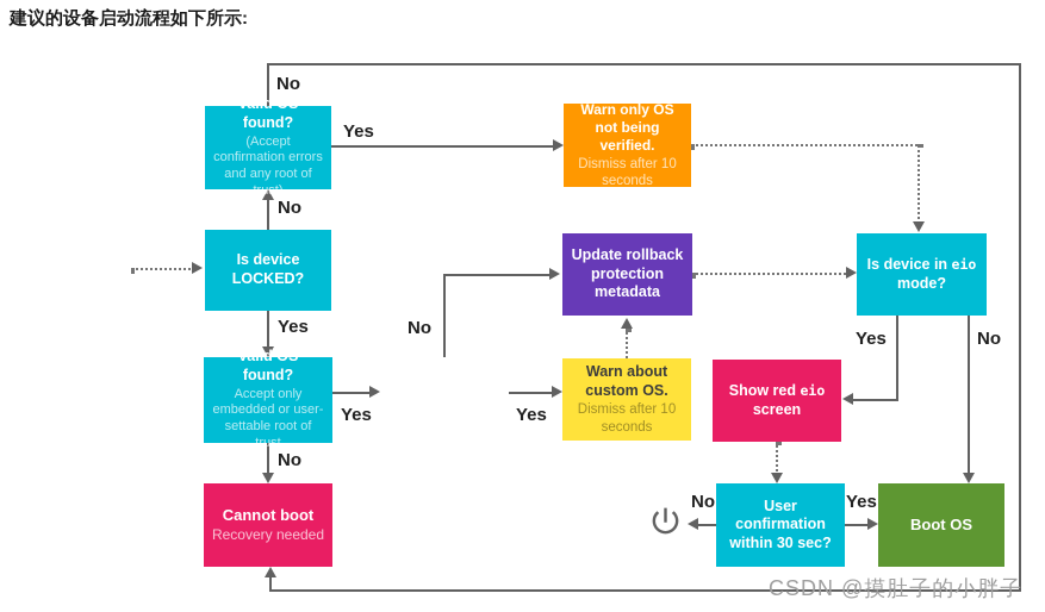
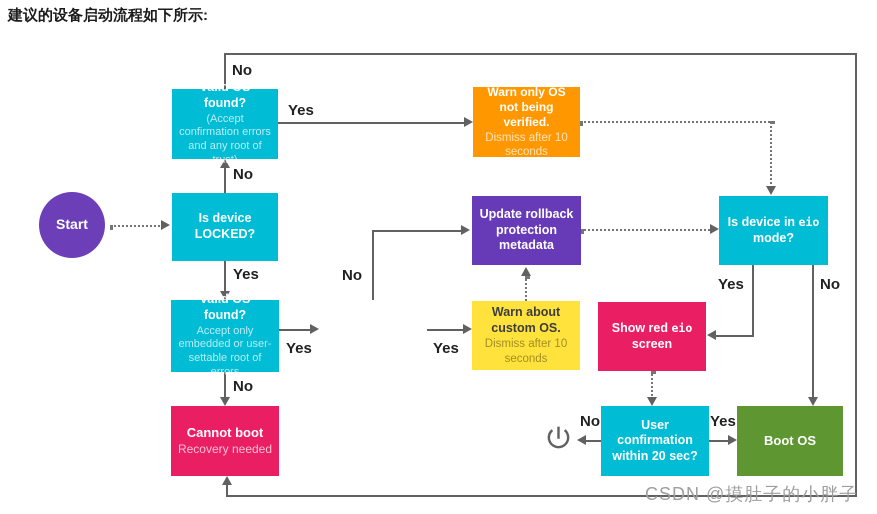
  建议的设备启动流程如下所示:
  No
  No
  Yes
  Yes
  Yes
  No
  No
  Yes
  Yes
  No
  No
  Yes
+ Start
  Valid OS found?
  (Accept confirmation errors and any root of trust)
  Warn only OS not being verified.
  Dismiss after 10 seconds
  Is device LOCKED?
  Update rollback protection metadata
  Is device in eio mode?
  Valid OS found?
- Accept only embedded or user-settable root of trust
+ Accept only embedded or user-settable root of errors
  Warn about custom OS.
  Dismiss after 10 seconds
  Show red eio screen
  Cannot boot
  Recovery needed
- User confirmation within 30 sec?
+ User confirmation within 20 sec?
  Boot OS
  CSDN @摸肚子的小胖子
